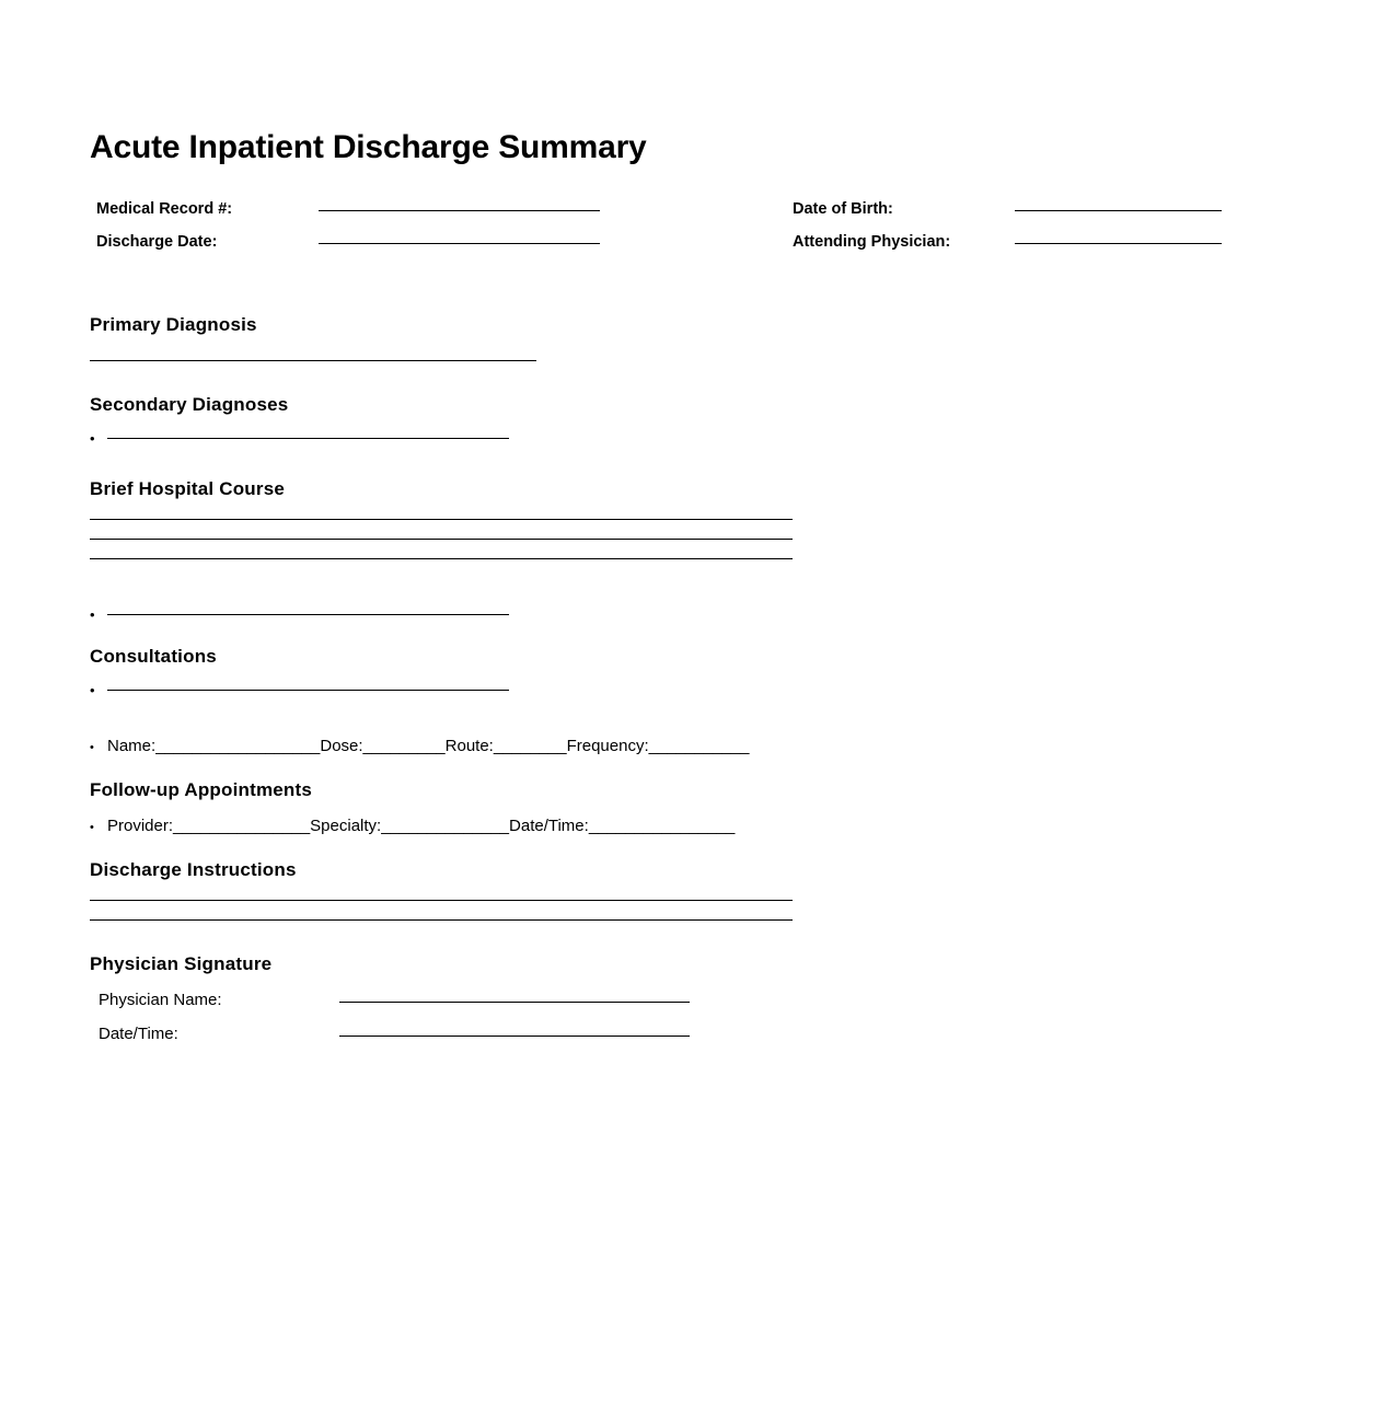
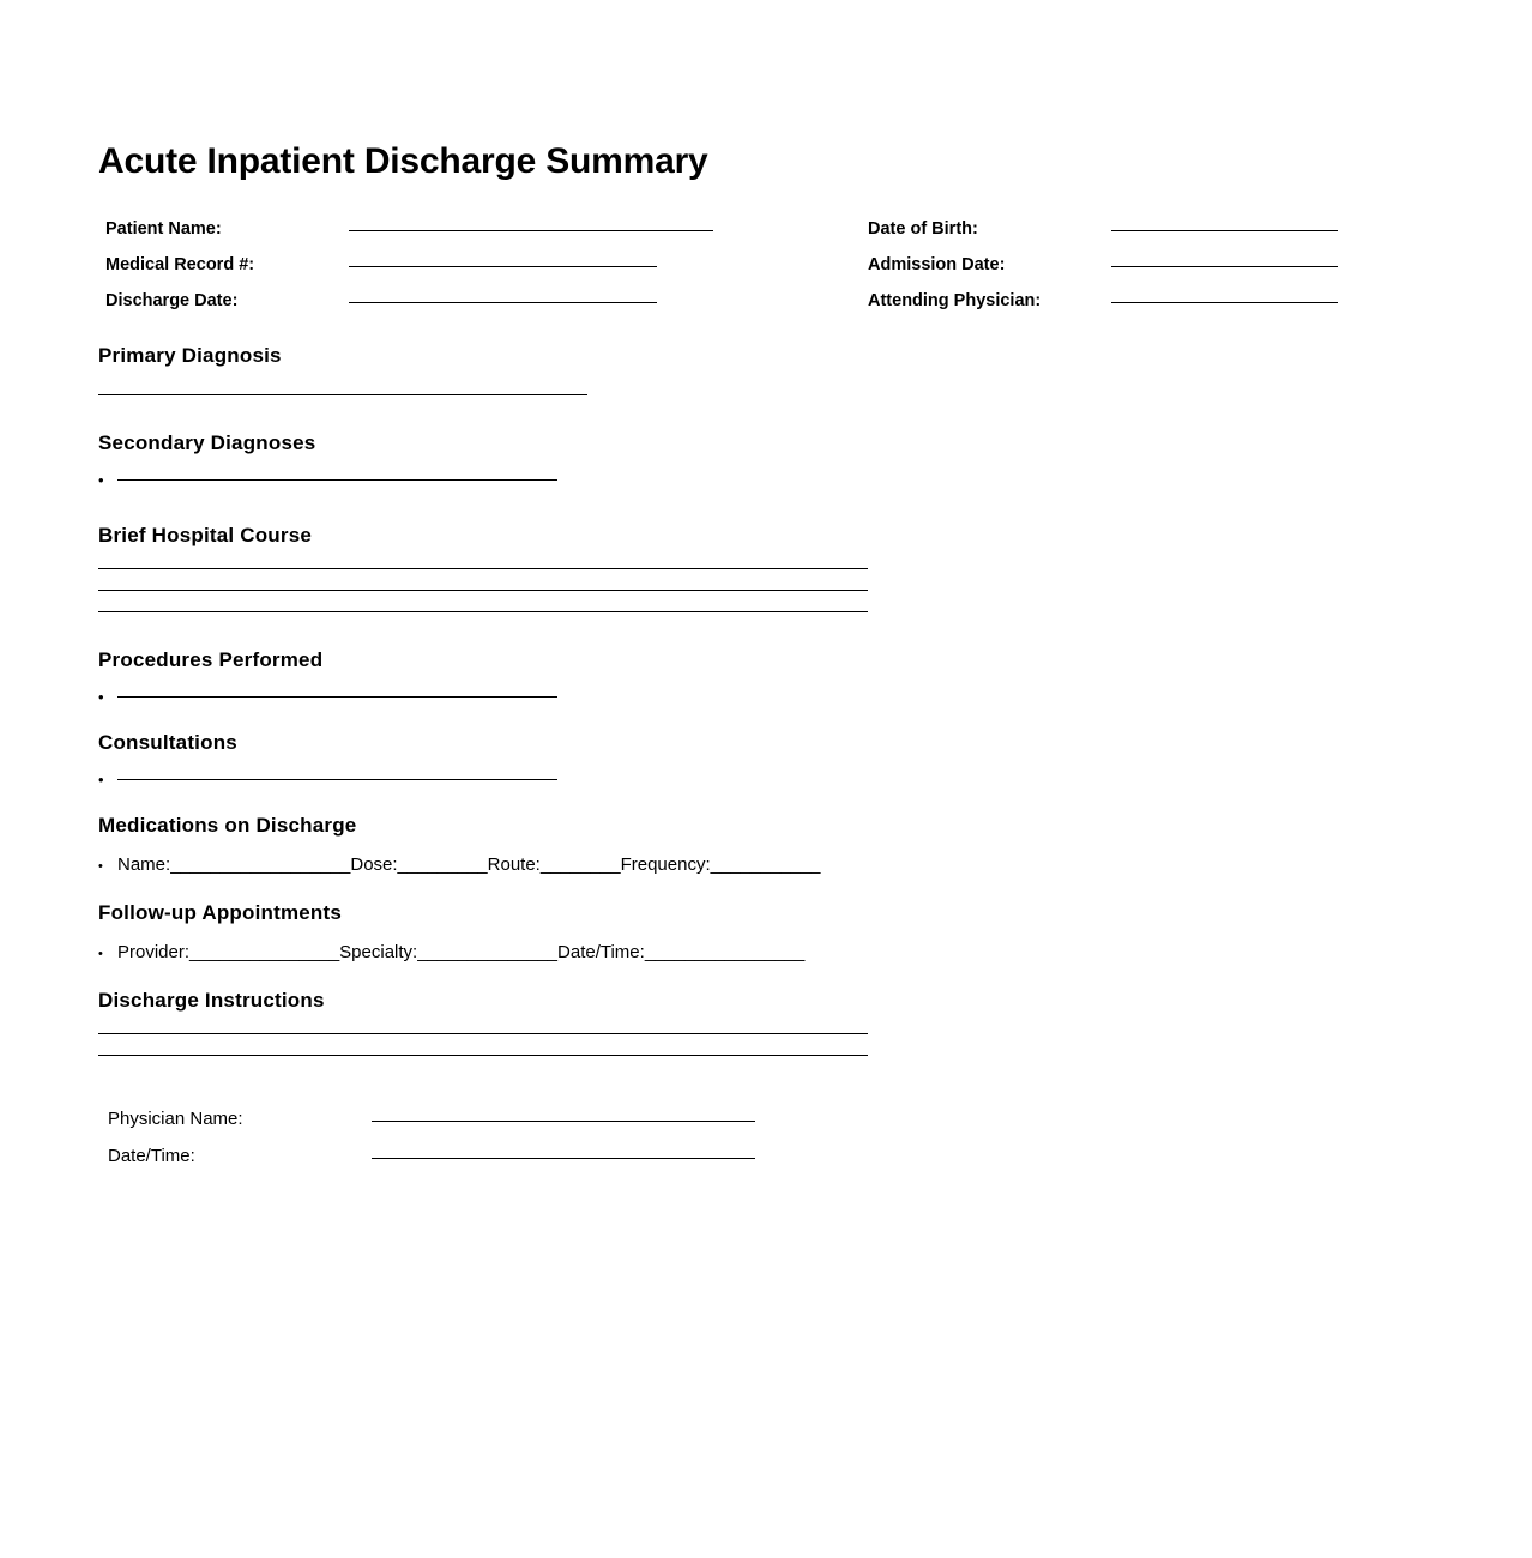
  Acute Inpatient Discharge Summary
+ Patient Name:
  Medical Record #:
  Discharge Date:
  Date of Birth:
+ Admission Date:
  Attending Physician:
  Primary Diagnosis
  Secondary Diagnoses
  •
  Brief Hospital Course
+ Procedures Performed
  •
  Consultations
  •
+ Medications on Discharge
  •
  Name:
  __________________
  Dose:
  _________
  Route:
  ________
  Frequency:
  ___________
  Follow-up Appointments
  •
  Provider:
  _______________
  Specialty:
  ______________
  Date/Time:
  ________________
  Discharge Instructions
- Physician Signature
  Physician Name:
  Date/Time:
